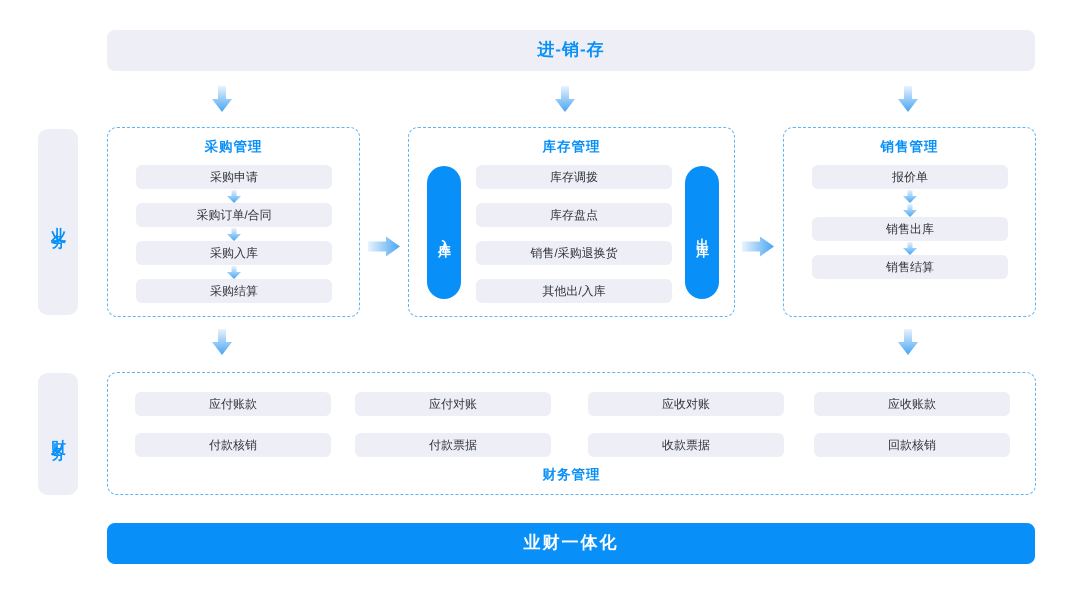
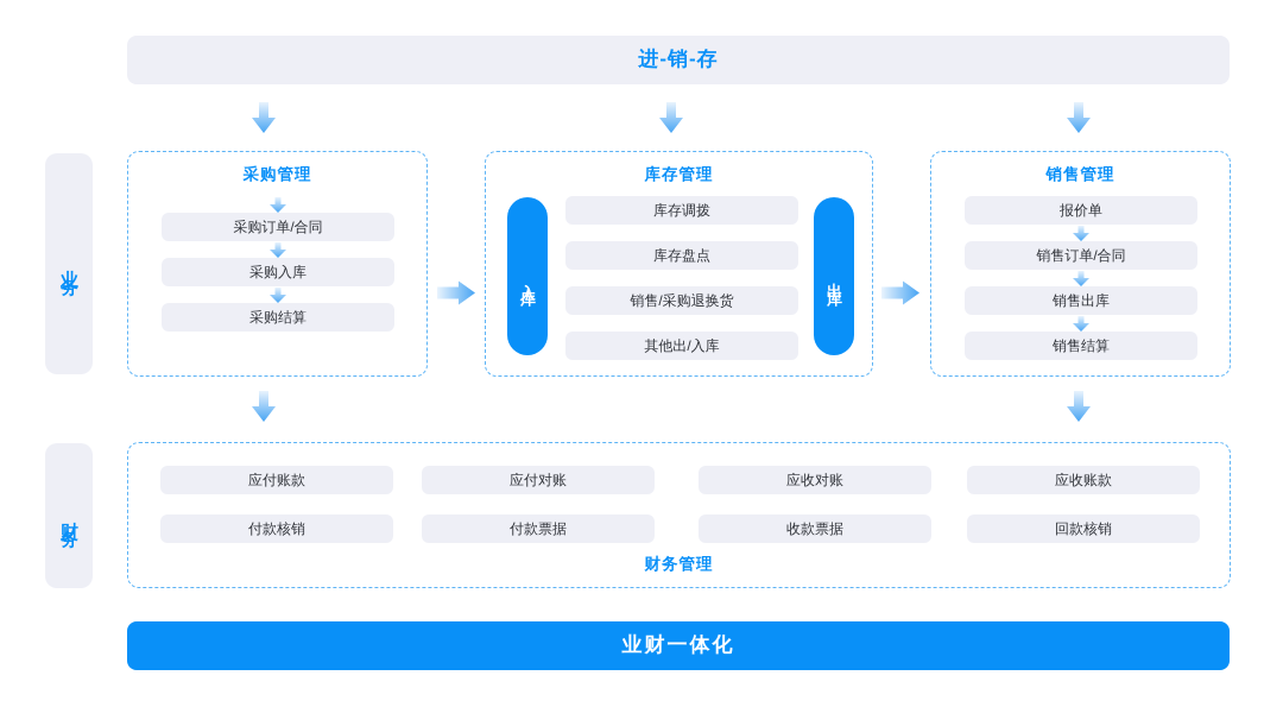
  进-销-存
  采购管理
- 采购申请
  采购订单/合同
  采购入库
  采购结算
  库存管理
  库存调拨
  库存盘点
  销售/采购退换货
  其他出/入库
  销售管理
  报价单
+ 销售订单/合同
  销售出库
  销售结算
  应付账款
  应付对账
  应收对账
  应收账款
  付款核销
  付款票据
  收款票据
  回款核销
  财务管理
  业财一体化
